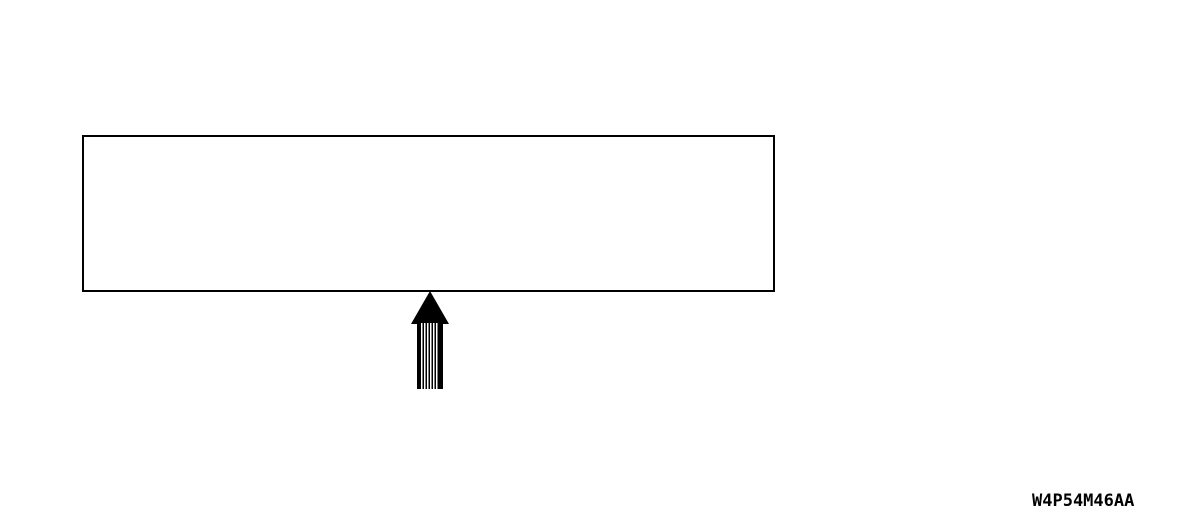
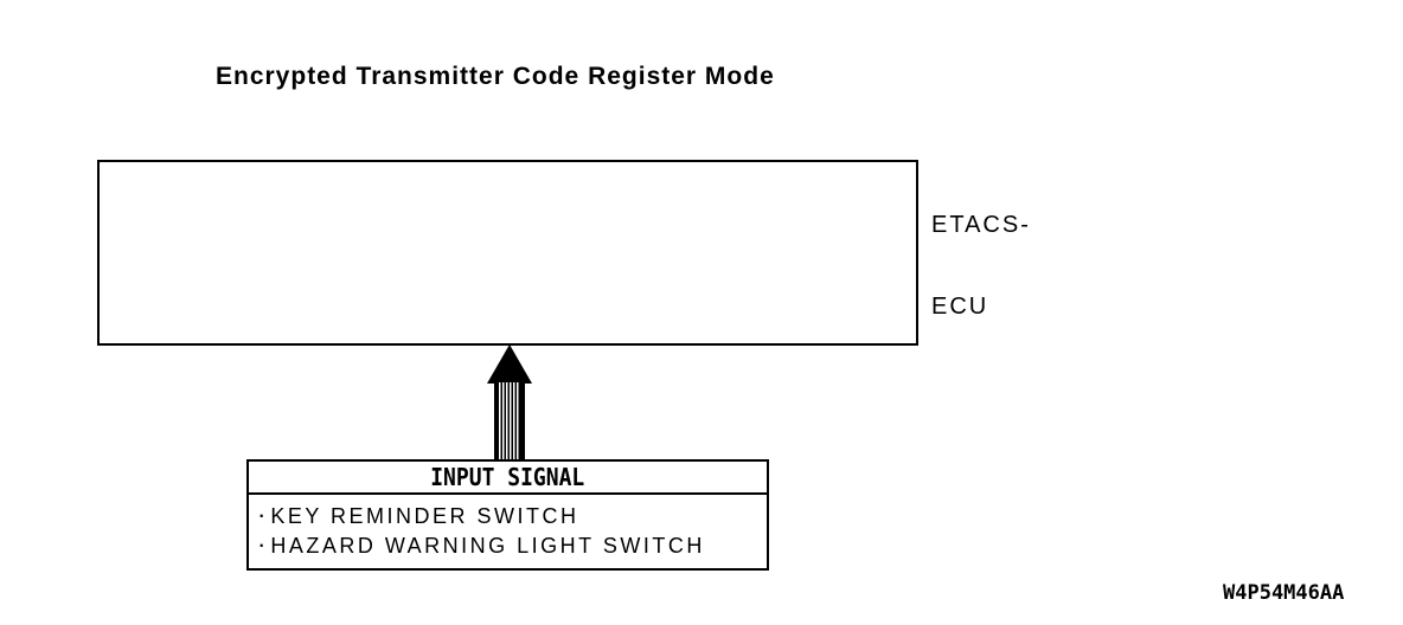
+ Encrypted Transmitter Code Register Mode
+ ETACS-
+ ECU
+ INPUT SIGNAL
+ · KEY REMINDER SWITCH
+ · HAZARD WARNING LIGHT SWITCH
  W4P54M46AA
